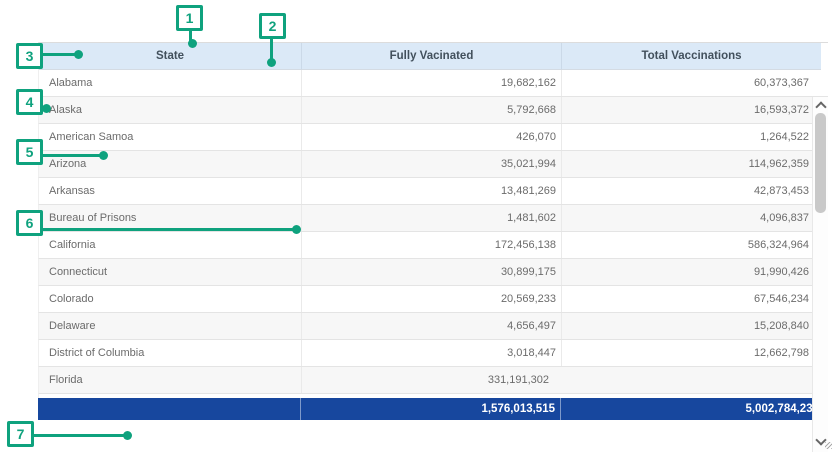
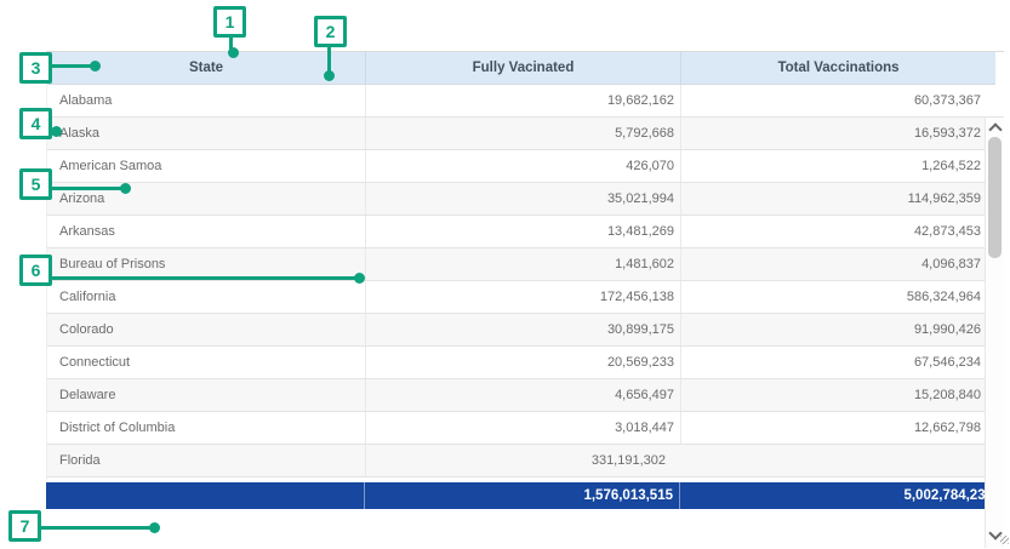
  State
  Fully Vacinated
  Total Vaccinations
  Alabama
  19,682,162
  60,373,367
  Alaska
  5,792,668
  16,593,372
  American Samoa
  426,070
  1,264,522
  Arizona
  35,021,994
  114,962,359
  Arkansas
  13,481,269
  42,873,453
  Bureau of Prisons
  1,481,602
  4,096,837
  California
  172,456,138
  586,324,964
- Connecticut
+ Colorado
  30,899,175
  91,990,426
- Colorado
+ Connecticut
  20,569,233
  67,546,234
  Delaware
  4,656,497
  15,208,840
  District of Columbia
  3,018,447
  12,662,798
  Florida
  331,191,302
  1,576,013,515
  5,002,784,23
  1
  2
  3
  4
  5
  6
  7
